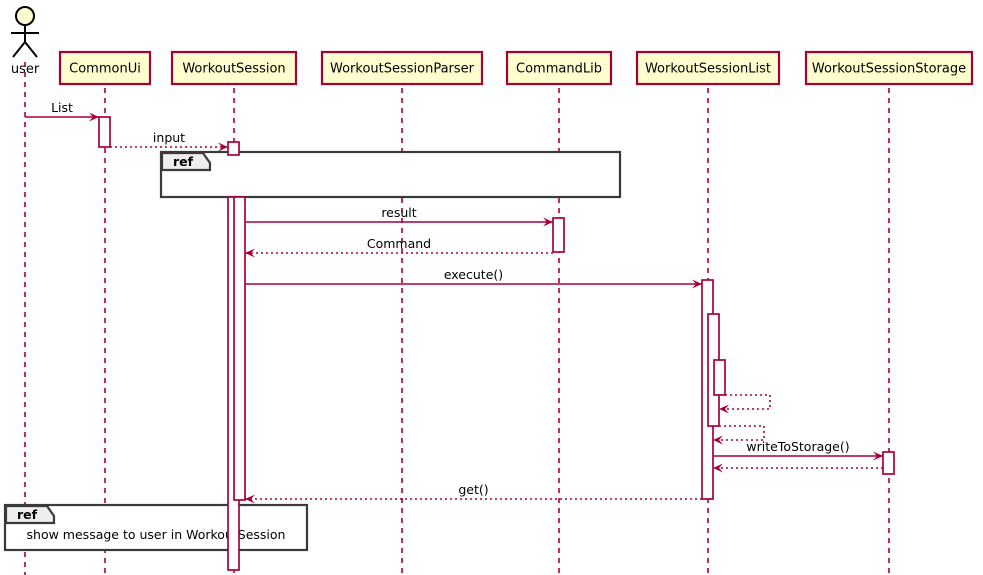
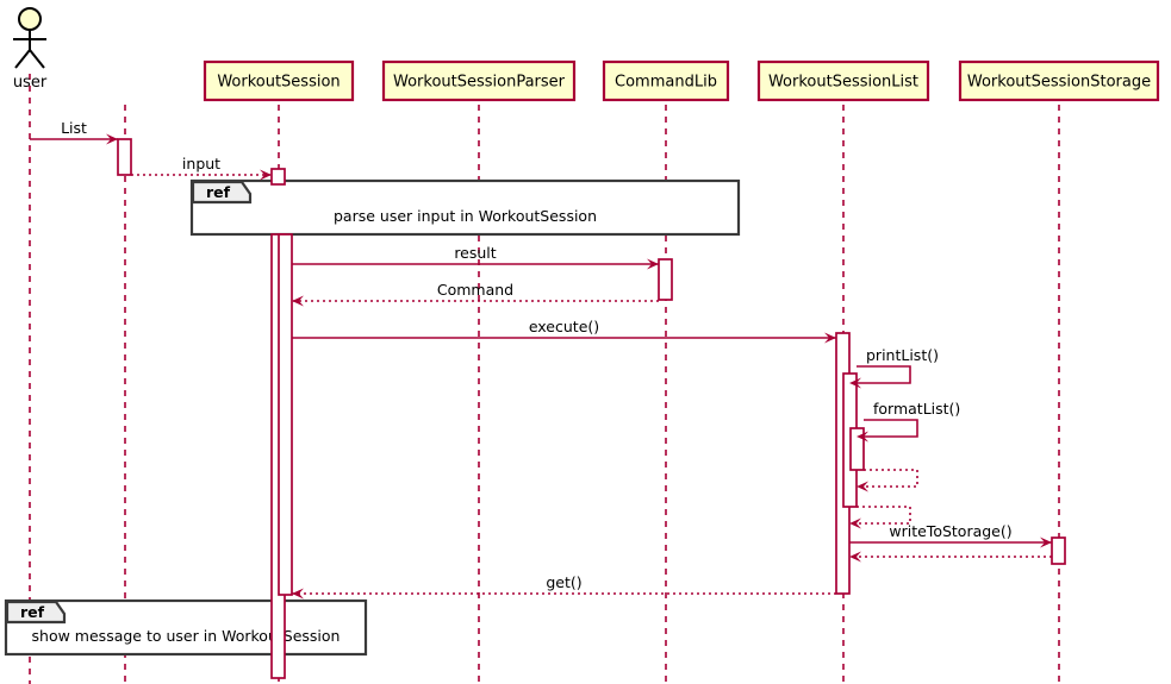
  ref
+ parse user input in WorkoutSession
  ref
  show message to user in WorkoSession
  List
  input
  result
  Command
  execute()
+ printList()
+ formatList()
  writeToStorage()
  get()
- CommonUi
  WorkoutSession
  WorkoutSessionParser
  CommandLib
  WorkoutSessionList
  WorkoutSessionStorage
  user
